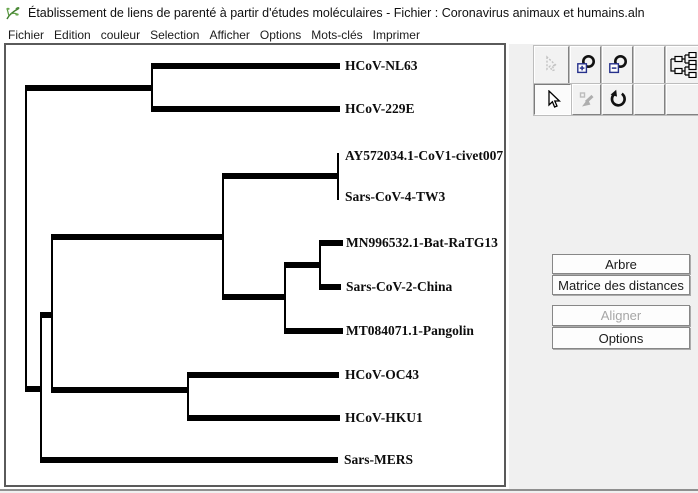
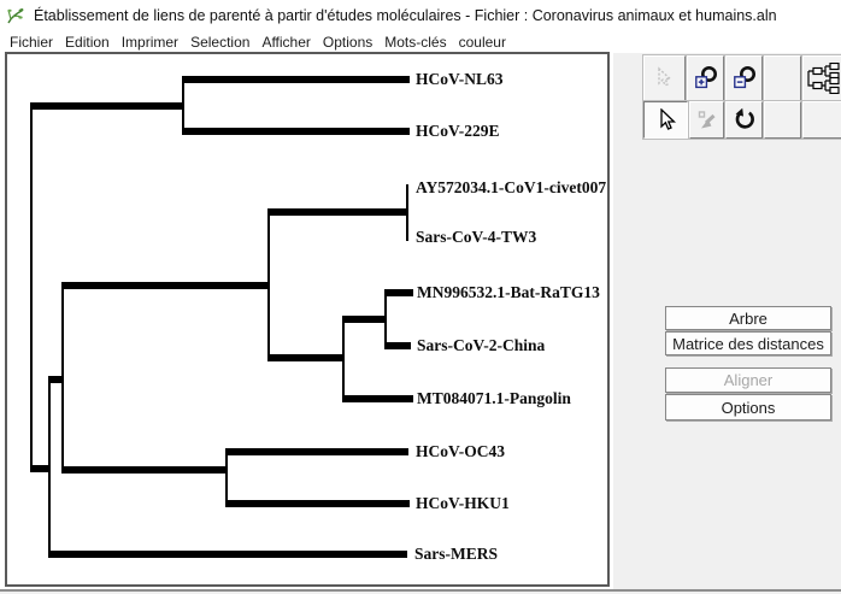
  Établissement de liens de parenté à partir d'études moléculaires - Fichier : Coronavirus animaux et humains.aln
  Fichier
  Edition
- couleur
+ Imprimer
  Selection
  Afficher
  Options
  Mots-clés
- Imprimer
+ couleur
  HCoV-NL63
  HCoV-229E
  AY572034.1-CoV1-civet007
  Sars-CoV-4-TW3
  MN996532.1-Bat-RaTG13
  Sars-CoV-2-China
  MT084071.1-Pangolin
  HCoV-OC43
  HCoV-HKU1
  Sars-MERS
  Arbre
  Matrice des distances
  Aligner
  Options
